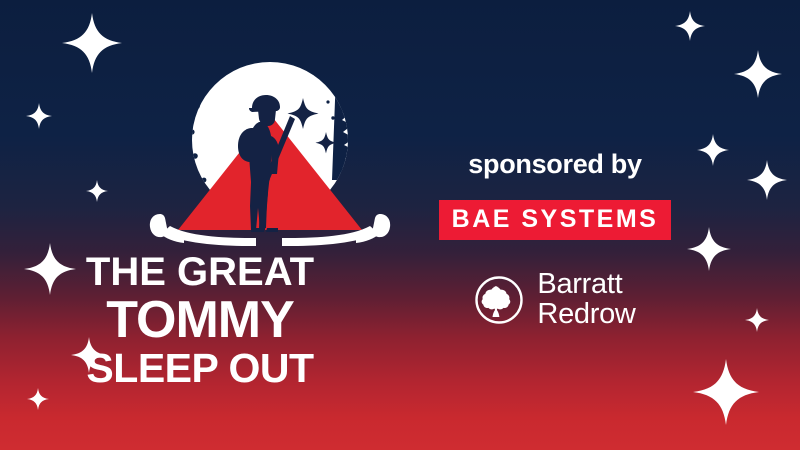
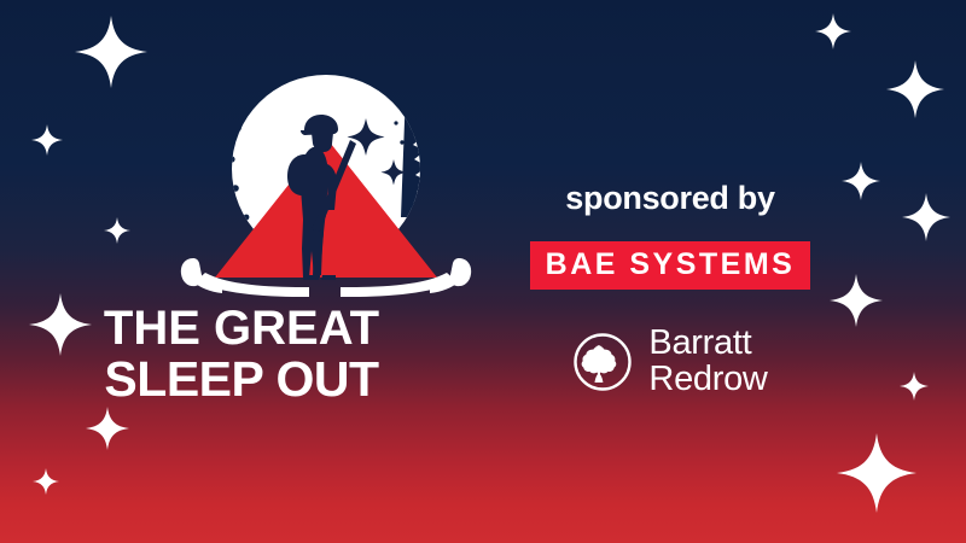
  THE GREAT
- TOMMY
  SLEEP OUT
  sponsored by
  BAE SYSTEMS
  Barratt
  Redrow
